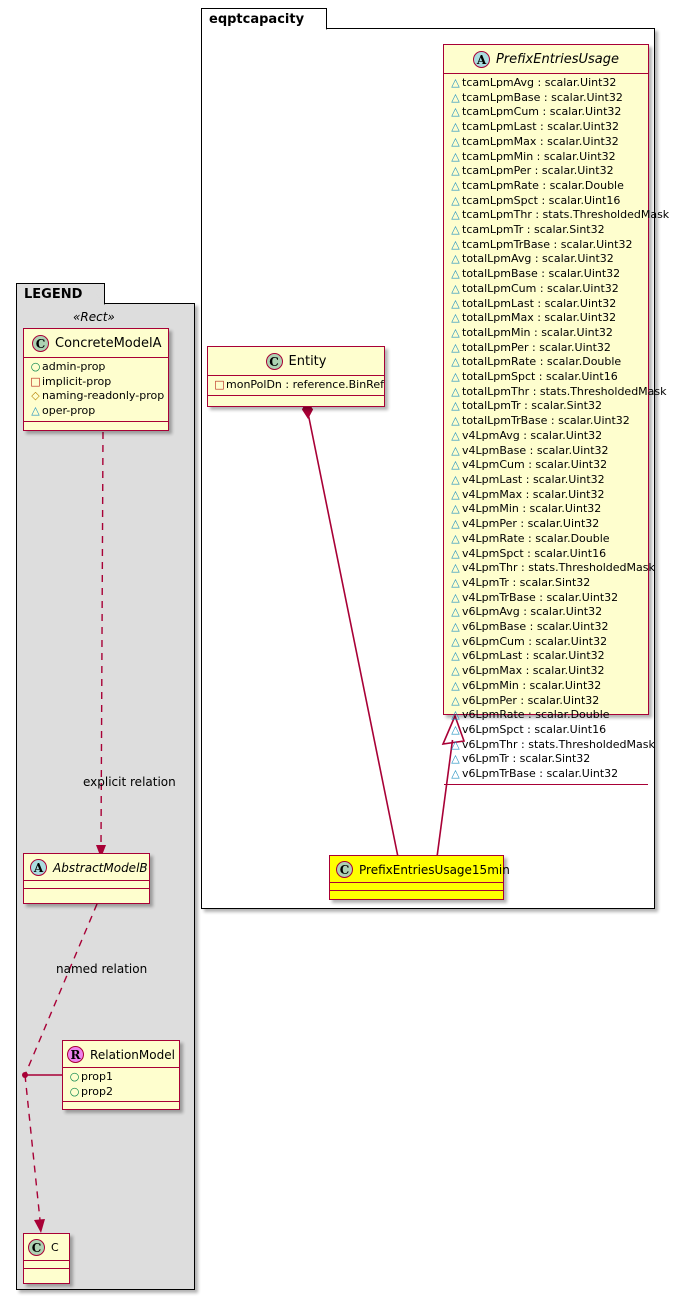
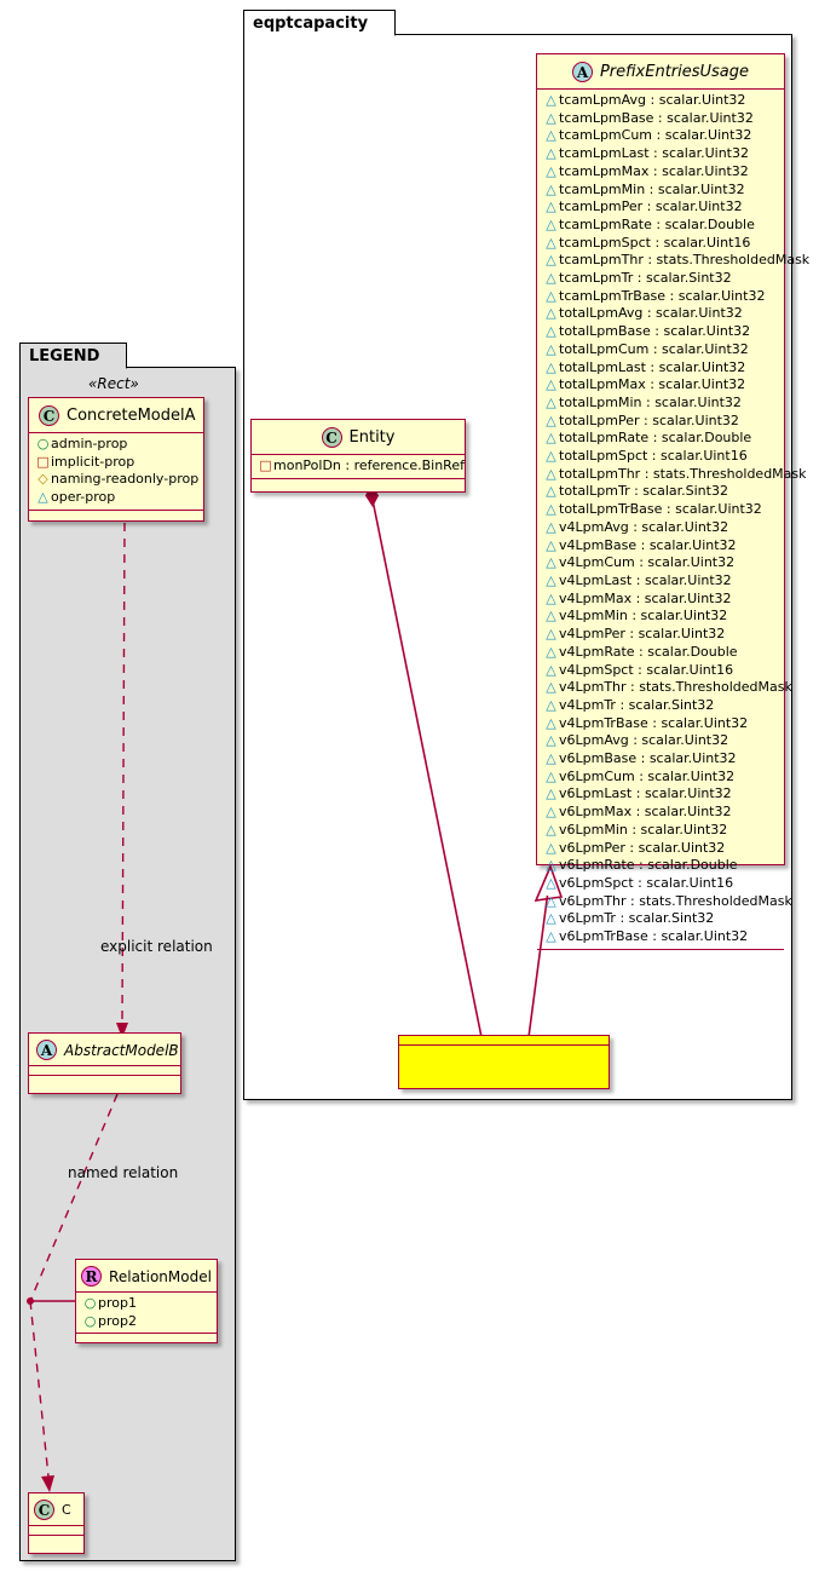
  eqptcapacity
  LEGEND
  «Rect»
  explicit relation
  named relation
  A PrefixEntriesUsage
  △ tcamLpmAvg : scalar.Uint32
  △ tcamLpmBase : scalar.Uint32
  △ tcamLpmCum : scalar.Uint32
  △ tcamLpmLast : scalar.Uint32
  △ tcamLpmMax : scalar.Uint32
  △ tcamLpmMin : scalar.Uint32
  △ tcamLpmPer : scalar.Uint32
  △ tcamLpmRate : scalar.Double
  △ tcamLpmSpct : scalar.Uint16
  △ tcamLpmThr : stats.ThresholdedMask
  △ tcamLpmTr : scalar.Sint32
  △ tcamLpmTrBase : scalar.Uint32
  △ totalLpmAvg : scalar.Uint32
  △ totalLpmBase : scalar.Uint32
  △ totalLpmCum : scalar.Uint32
  △ totalLpmLast : scalar.Uint32
  △ totalLpmMax : scalar.Uint32
  △ totalLpmMin : scalar.Uint32
  △ totalLpmPer : scalar.Uint32
  △ totalLpmRate : scalar.Double
  △ totalLpmSpct : scalar.Uint16
  △ totalLpmThr : stats.ThresholdedMask
  △ totalLpmTr : scalar.Sint32
  △ totalLpmTrBase : scalar.Uint32
  △ v4LpmAvg : scalar.Uint32
  △ v4LpmBase : scalar.Uint32
  △ v4LpmCum : scalar.Uint32
  △ v4LpmLast : scalar.Uint32
  △ v4LpmMax : scalar.Uint32
  △ v4LpmMin : scalar.Uint32
  △ v4LpmPer : scalar.Uint32
  △ v4LpmRate : scalar.Double
  △ v4LpmSpct : scalar.Uint16
  △ v4LpmThr : stats.ThresholdedMask
  △ v4LpmTr : scalar.Sint32
  △ v4LpmTrBase : scalar.Uint32
  △ v6LpmAvg : scalar.Uint32
  △ v6LpmBase : scalar.Uint32
  △ v6LpmCum : scalar.Uint32
  △ v6LpmLast : scalar.Uint32
  △ v6LpmMax : scalar.Uint32
  △ v6LpmMin : scalar.Uint32
  △ v6LpmPer : scalar.Uint32
  △ v6LpmRate : scalar.Double
  △ v6LpmSpct : scalar.Uint16
  △ v6LpmThr : stats.ThresholdedMask
  △ v6LpmTr : scalar.Sint32
  △ v6LpmTrBase : scalar.Uint32
  C Entity
  □monPolDn : reference.BinRef
- C PrefixEntriesUsage15min
  C ConcreteModelA
  ○ admin-prop
  □implicit-prop
  ◇ naming-readonly-prop
  △ oper-prop
  A AbstractModelB
  R RelationModel
  ○ prop1
  ○ prop2
  C C
